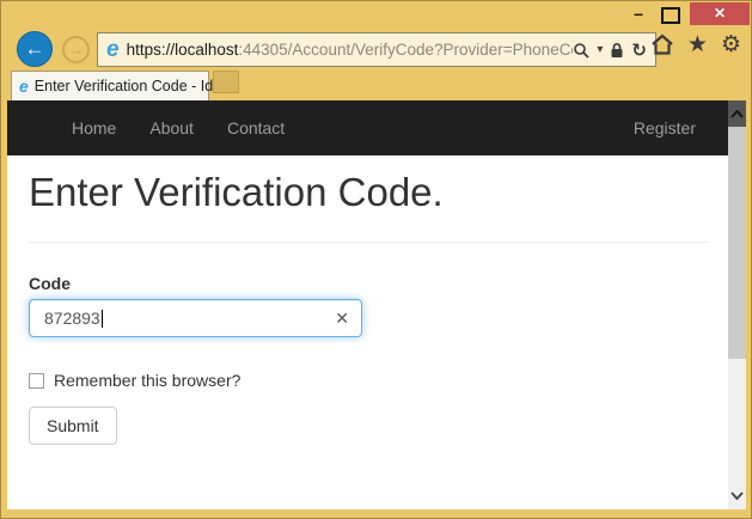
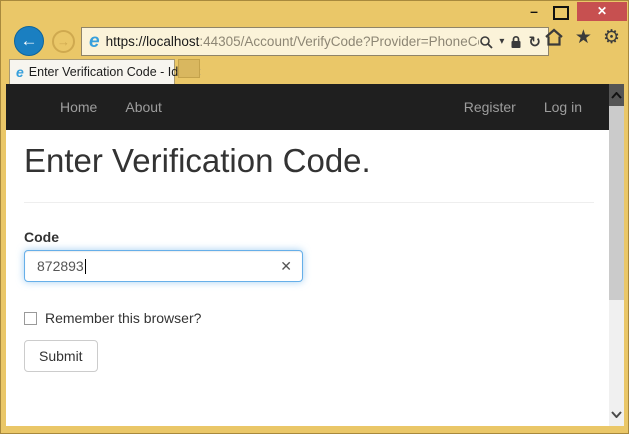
  –
  ✕
  ←
  →
  e
  https://localhost:44305/Account/VerifyCode?Provider=PhoneC
  ▾
  ↻
  ★
  ⚙
  e
  Enter Verification Code - Id
  Home
  About
- Contact
  Register
+ Log in
  Enter Verification Code.
  Code
  872893
  ✕
  Remember this browser?
  Submit
